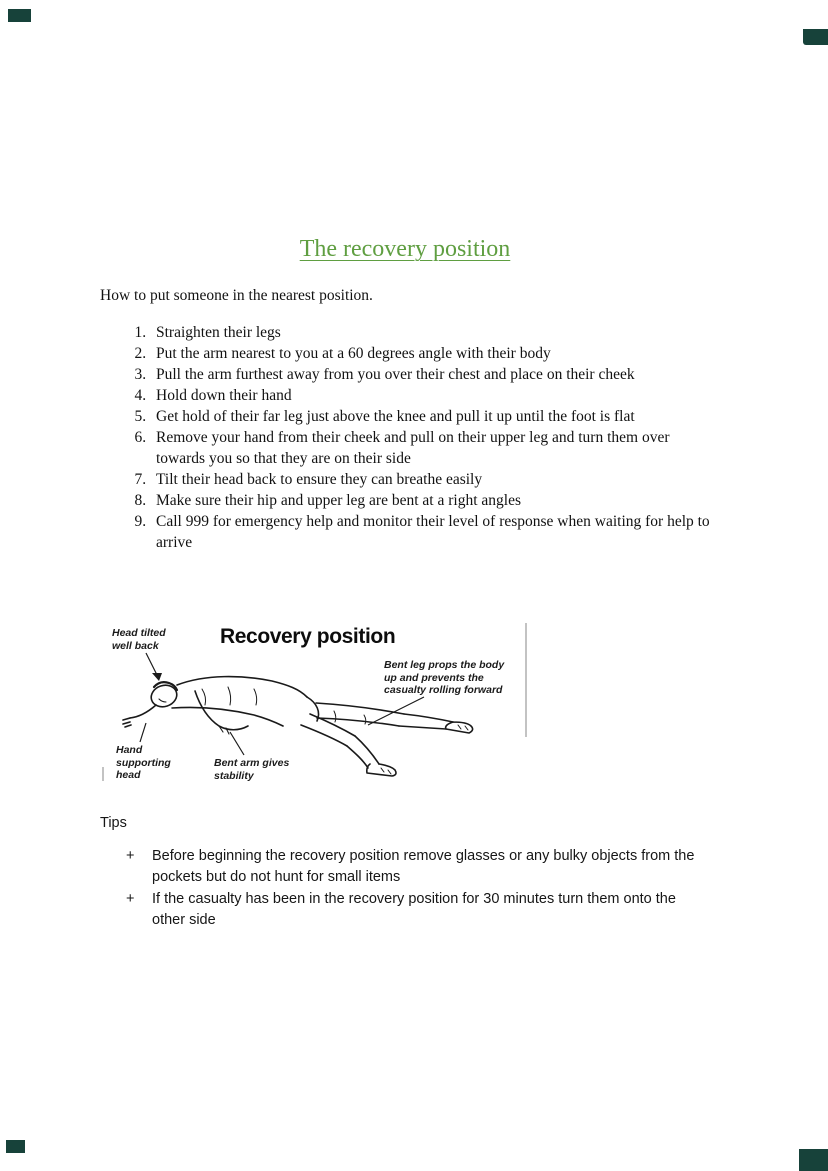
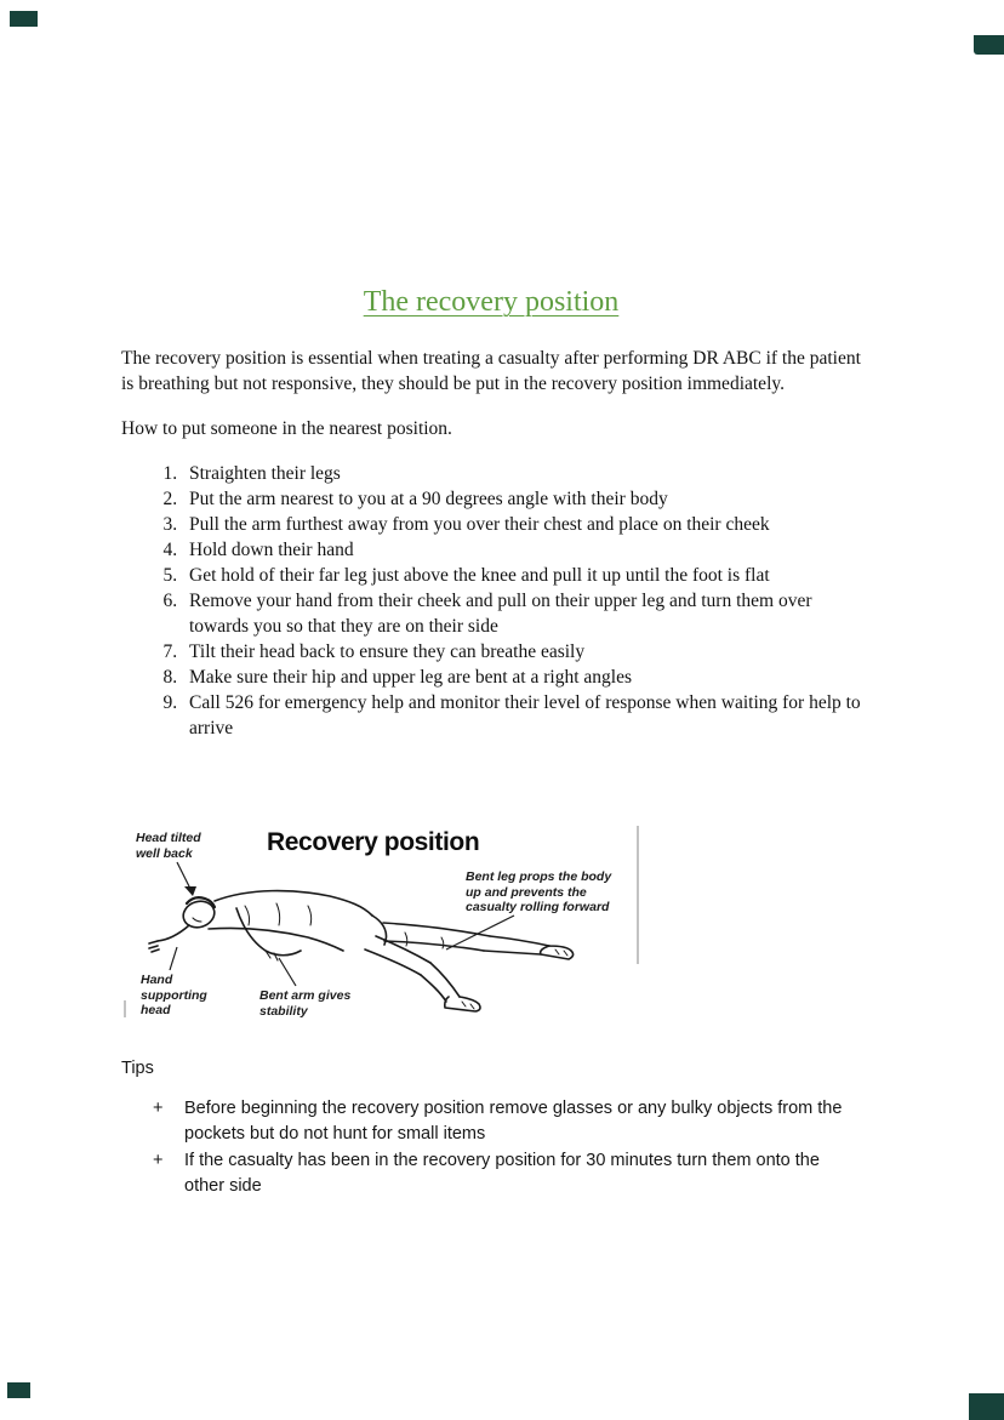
  The recovery position
+ The recovery position is essential when treating a casualty after performing DR ABC if the patient is breathing but not responsive, they should be put in the recovery position immediately.
  How to put someone in the nearest position.
  Straighten their legs
- Put the arm nearest to you at a 60 degrees angle with their body
+ Put the arm nearest to you at a 90 degrees angle with their body
  Pull the arm furthest away from you over their chest and place on their cheek
  Hold down their hand
  Get hold of their far leg just above the knee and pull it up until the foot is flat
  Remove your hand from their cheek and pull on their upper leg and turn them over towards you so that they are on their side
  Tilt their head back to ensure they can breathe easily
  Make sure their hip and upper leg are bent at a right angles
- Call 999 for emergency help and monitor their level of response when waiting for help to arrive
+ Call 526 for emergency help and monitor their level of response when waiting for help to arrive
  Recovery position
  Head tilted well back
  Bent leg props the body up and prevents the casualty rolling forward
  Hand supporting head
  Bent arm gives stability
  Tips
  +
  Before beginning the recovery position remove glasses or any bulky objects from the pockets but do not hunt for small items
  +
  If the casualty has been in the recovery position for 30 minutes turn them onto the other side
